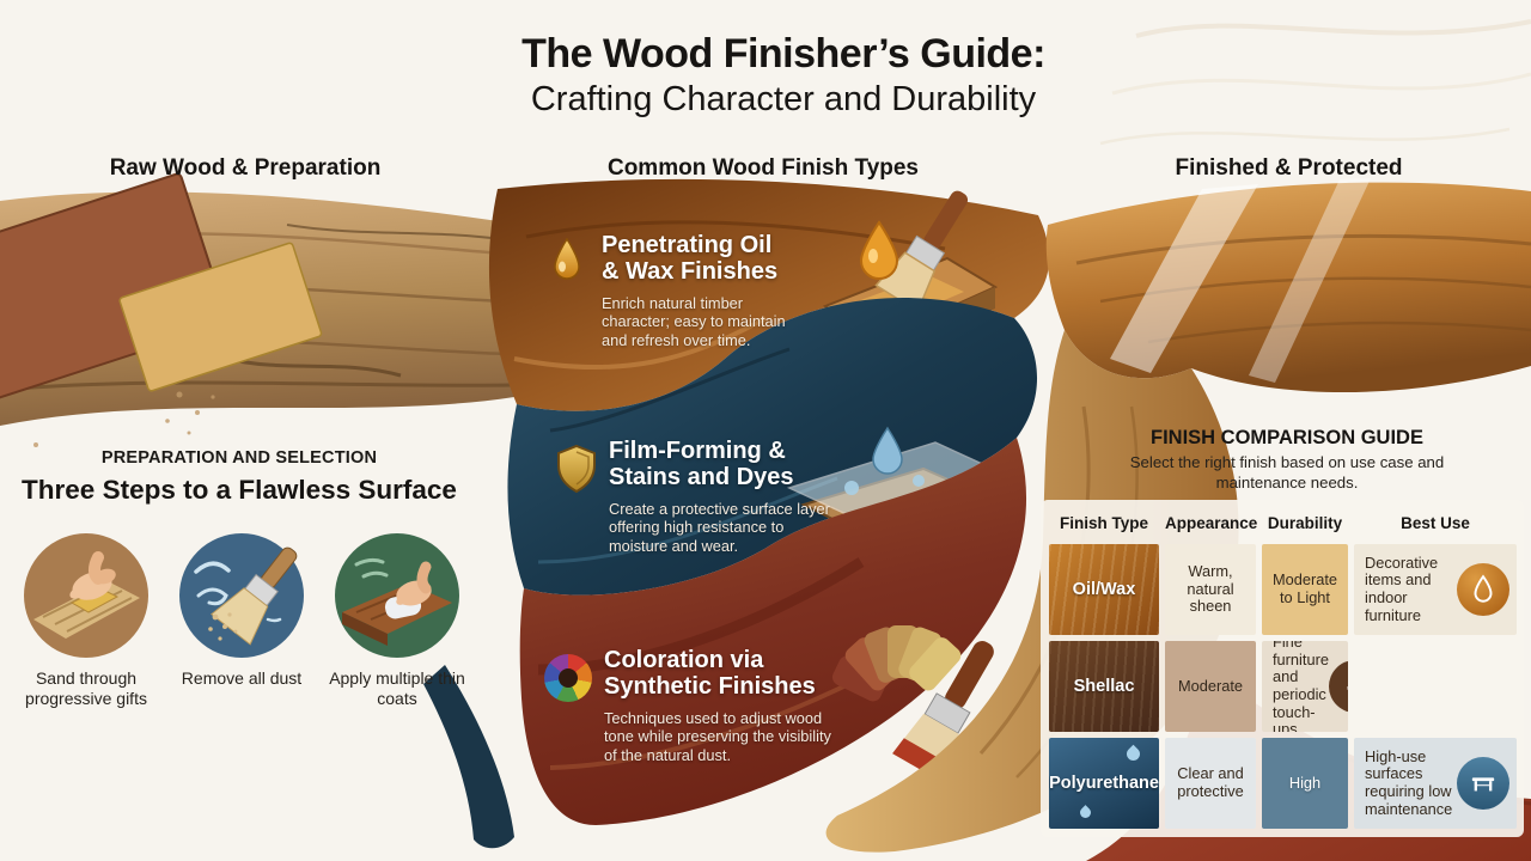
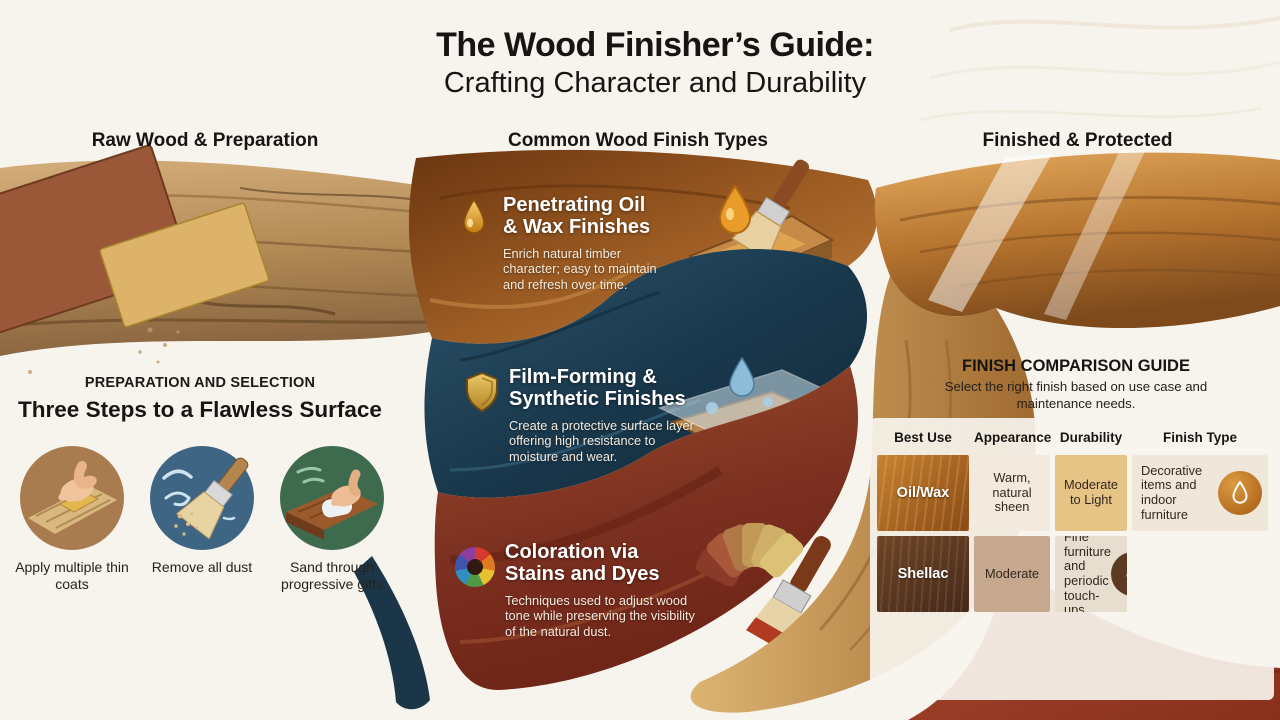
  The Wood Finisher’s Guide:
  Crafting Character and Durability
  Raw Wood & Preparation
  Common Wood Finish Types
  Finished & Protected
  PREPARATION AND SELECTION
  Three Steps to a Flawless Surface
- Sand through progressive gifts
+ Apply multiple thin coats
  Remove all dust
- Apply multiple thin coats
+ Sand through progressive gifts
  Penetrating Oil
  & Wax Finishes
  Enrich natural timber character; easy to maintain and refresh over time.
  Film-Forming &
- Stains and Dyes
+ Synthetic Finishes
  Create a protective surface layer offering high resistance to moisture and wear.
  Coloration via
- Synthetic Finishes
+ Stains and Dyes
  Techniques used to adjust wood tone while preserving the visibility of the natural dust.
  FINISH COMPARISON GUIDE
  Select the right finish based on use case and maintenance needs.
- Finish Type
+ Best Use
  Appearance
  Durability
- Best Use
+ Finish Type
  Oil/Wax
  Warm, natural sheen
  Moderate to Light
  Decorative items and indoor furniture
  Shellac
  Moderate
  Fine furniture and periodic touch-ups
- Polyurethane
- Clear and protective
- High
- High-use surfaces requiring low maintenance
